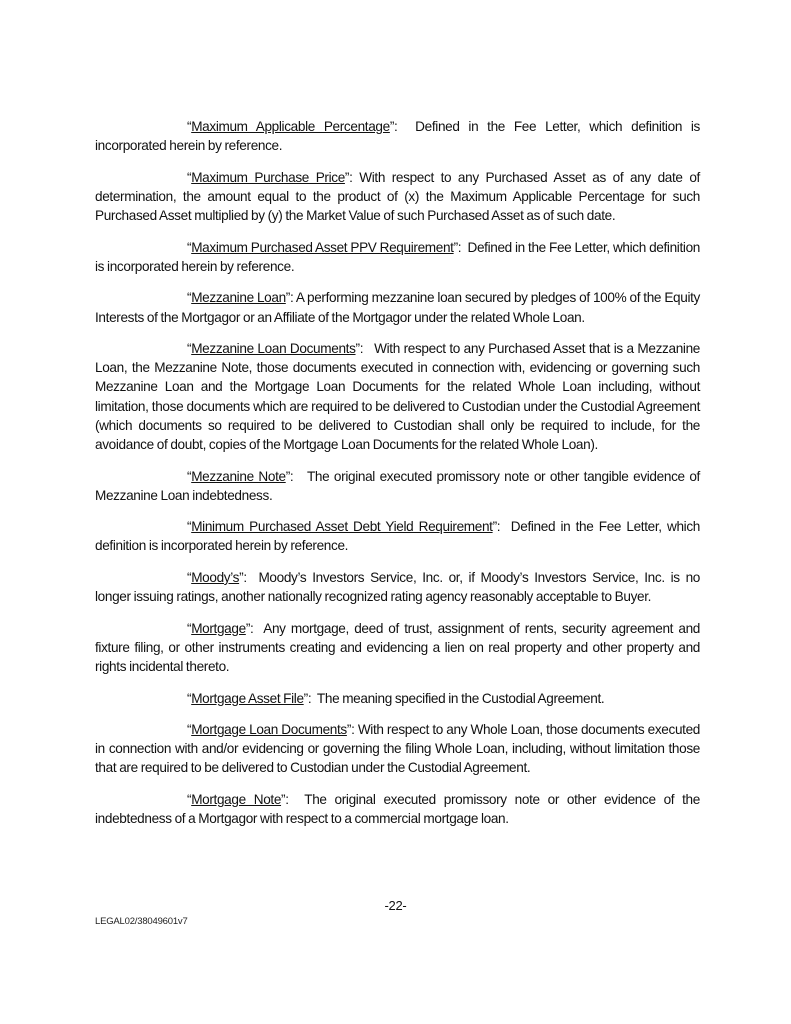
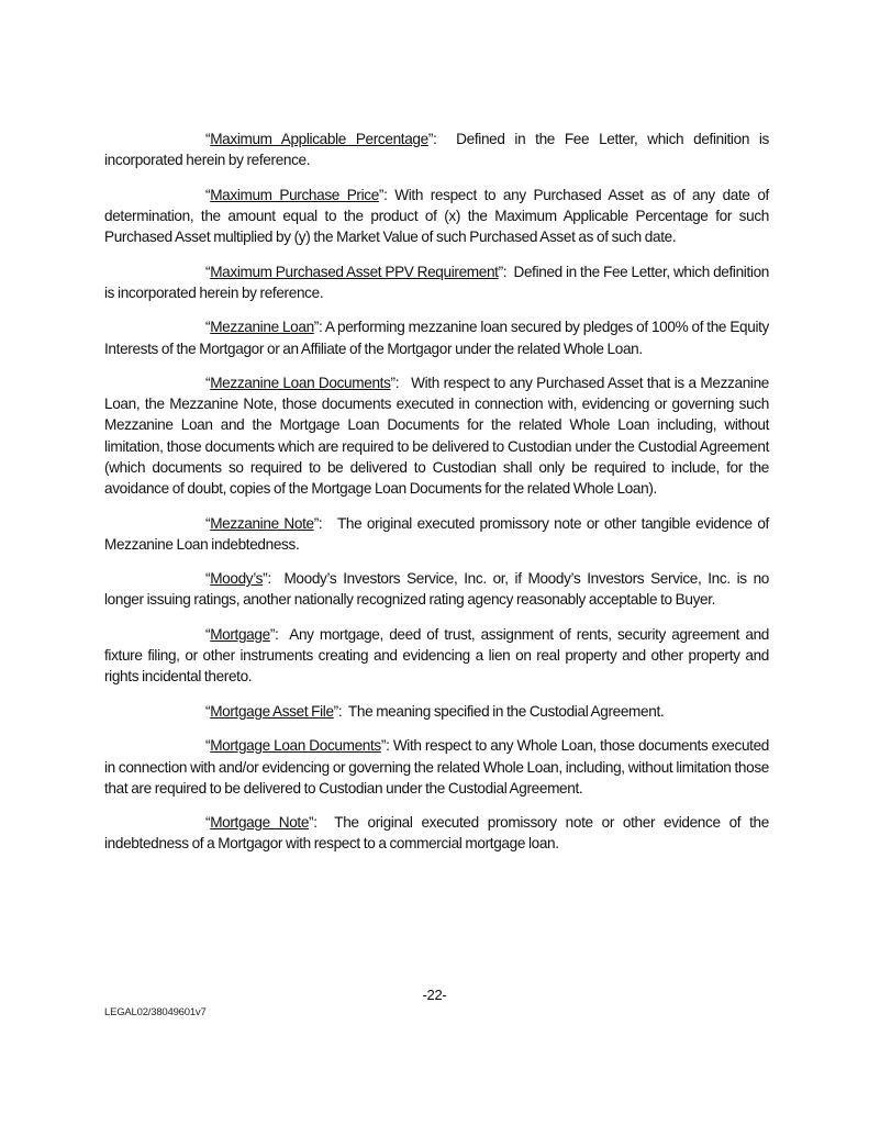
  “Maximum Applicable Percentage”: Defined in the Fee Letter, which definition is incorporated herein by reference.
  “Maximum Purchase Price”: With respect to any Purchased Asset as of any date of determination, the amount equal to the product of (x) the Maximum Applicable Percentage for such Purchased Asset multiplied by (y) the Market Value of such Purchased Asset as of such date.
  “Maximum Purchased Asset PPV Requirement”: Defined in the Fee Letter, which definition is incorporated herein by reference.
  “Mezzanine Loan”: A performing mezzanine loan secured by pledges of 100% of the Equity Interests of the Mortgagor or an Affiliate of the Mortgagor under the related Whole Loan.
  “Mezzanine Loan Documents”: With respect to any Purchased Asset that is a Mezzanine Loan, the Mezzanine Note, those documents executed in connection with, evidencing or governing such Mezzanine Loan and the Mortgage Loan Documents for the related Whole Loan including, without limitation, those documents which are required to be delivered to Custodian under the Custodial Agreement (which documents so required to be delivered to Custodian shall only be required to include, for the avoidance of doubt, copies of the Mortgage Loan Documents for the related Whole Loan).
  “Mezzanine Note”: The original executed promissory note or other tangible evidence of Mezzanine Loan indebtedness.
- “Minimum Purchased Asset Debt Yield Requirement”: Defined in the Fee Letter, which definition is incorporated herein by reference.
  “Moody’s”: Moody’s Investors Service, Inc. or, if Moody’s Investors Service, Inc. is no longer issuing ratings, another nationally recognized rating agency reasonably acceptable to Buyer.
  “Mortgage”: Any mortgage, deed of trust, assignment of rents, security agreement and fixture filing, or other instruments creating and evidencing a lien on real property and other property and rights incidental thereto.
  “Mortgage Asset File”: The meaning specified in the Custodial Agreement.
- “Mortgage Loan Documents”: With respect to any Whole Loan, those documents executed in connection with and/or evidencing or governing the filing Whole Loan, including, without limitation those that are required to be delivered to Custodian under the Custodial Agreement.
+ “Mortgage Loan Documents”: With respect to any Whole Loan, those documents executed in connection with and/or evidencing or governing the related Whole Loan, including, without limitation those that are required to be delivered to Custodian under the Custodial Agreement.
  “Mortgage Note”: The original executed promissory note or other evidence of the indebtedness of a Mortgagor with respect to a commercial mortgage loan.
  -22-
  LEGAL02/38049601v7
